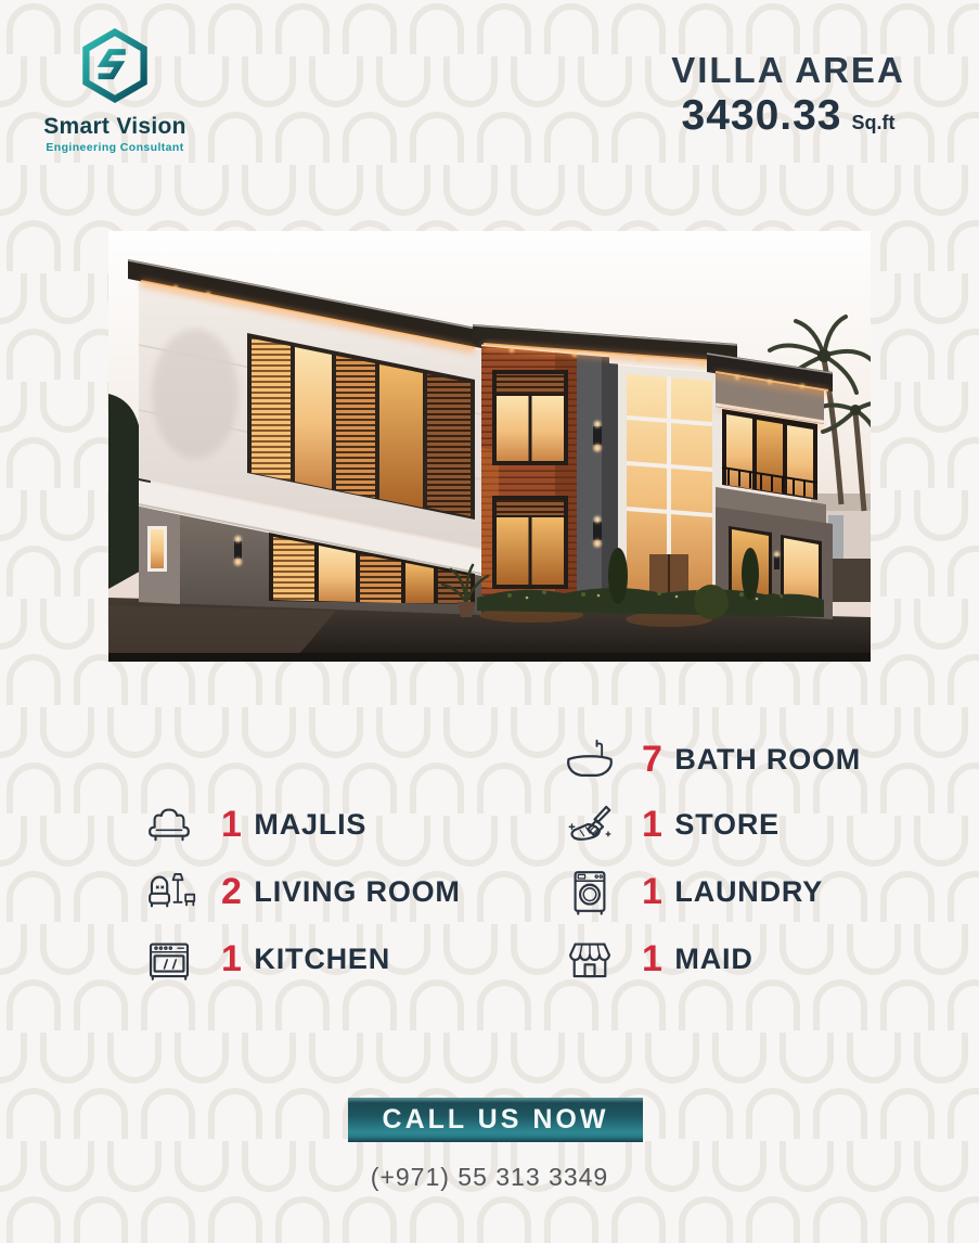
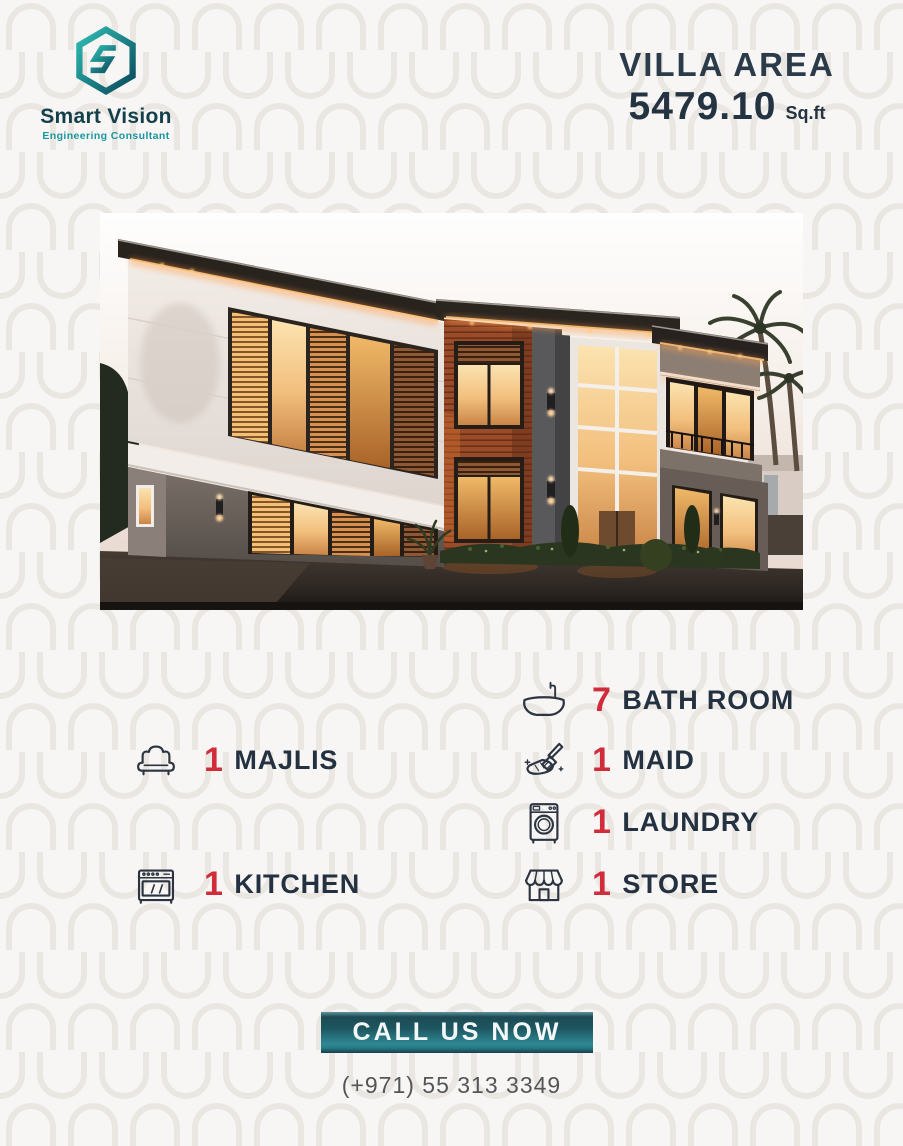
  Smart Vision
  Engineering Consultant
  VILLA AREA
- 3430.33
+ 5479.10
  Sq.ft
  1
  MAJLIS
- 2
- LIVING ROOM
  1
  KITCHEN
  7
  BATH ROOM
  1
- STORE
+ MAID
  1
  LAUNDRY
  1
- MAID
+ STORE
  CALL US NOW
  (+971) 55 313 3349
